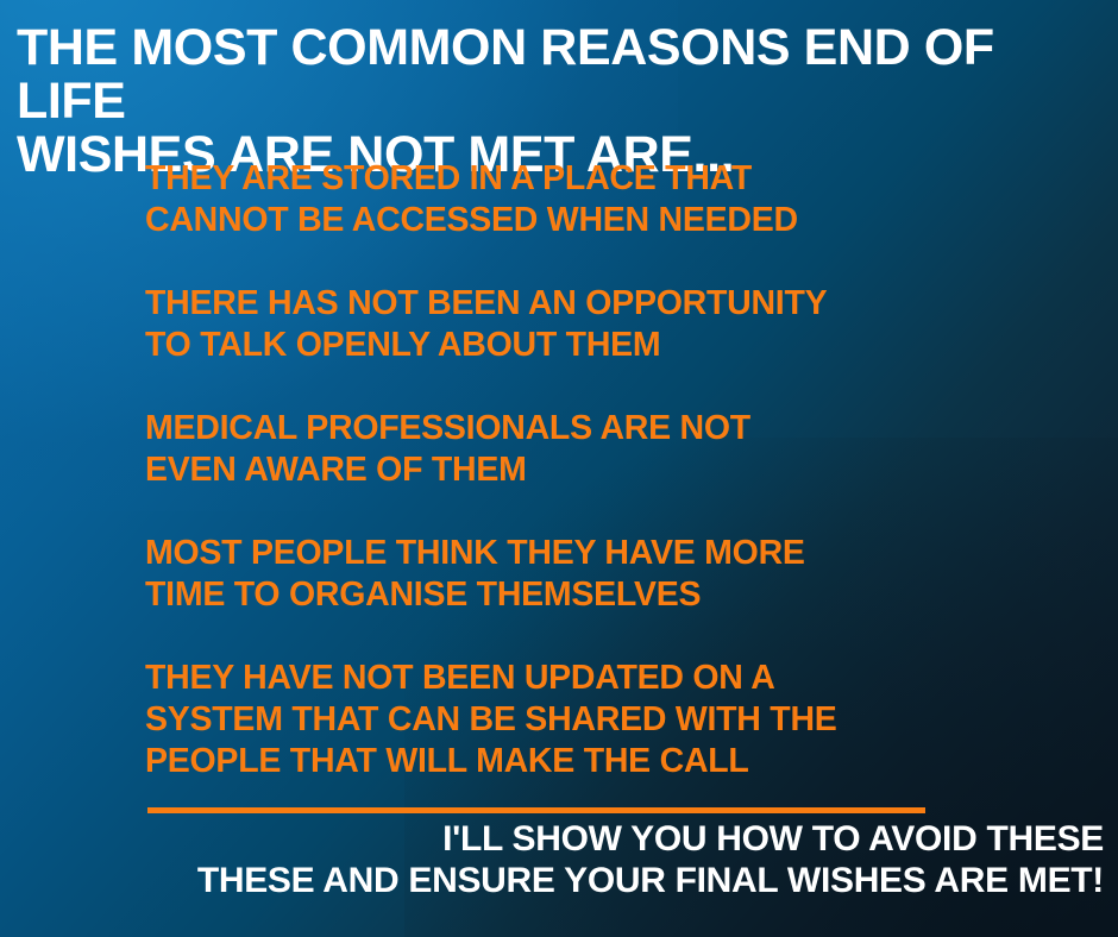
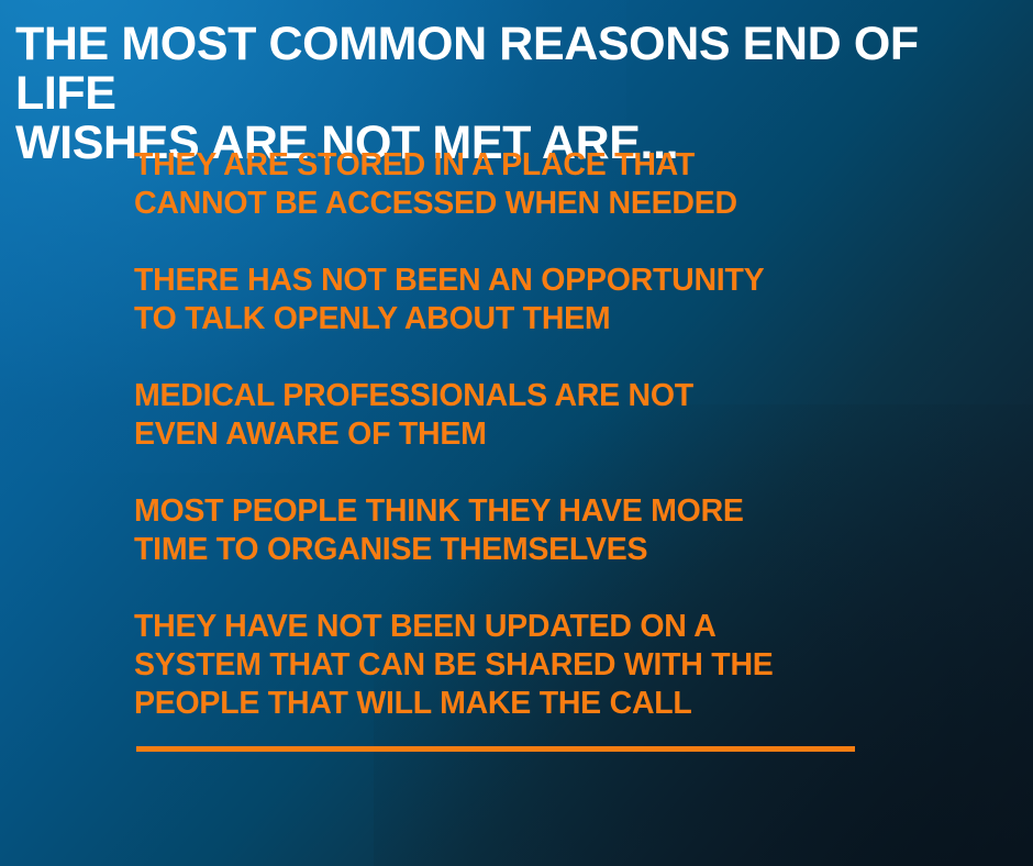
  THE MOST COMMON REASONS END OF LIFE
  WISHES ARE NOT MET ARE...
  THEY ARE STORED IN A PLACE THAT
  CANNOT BE ACCESSED WHEN NEEDED
  THERE HAS NOT BEEN AN OPPORTUNITY
  TO TALK OPENLY ABOUT THEM
  MEDICAL PROFESSIONALS ARE NOT
  EVEN AWARE OF THEM
  MOST PEOPLE THINK THEY HAVE MORE
  TIME TO ORGANISE THEMSELVES
  THEY HAVE NOT BEEN UPDATED ON A
  SYSTEM THAT CAN BE SHARED WITH THE
  PEOPLE THAT WILL MAKE THE CALL
- I'LL SHOW YOU HOW TO AVOID THESE
- THESE AND ENSURE YOUR FINAL WISHES ARE MET!
